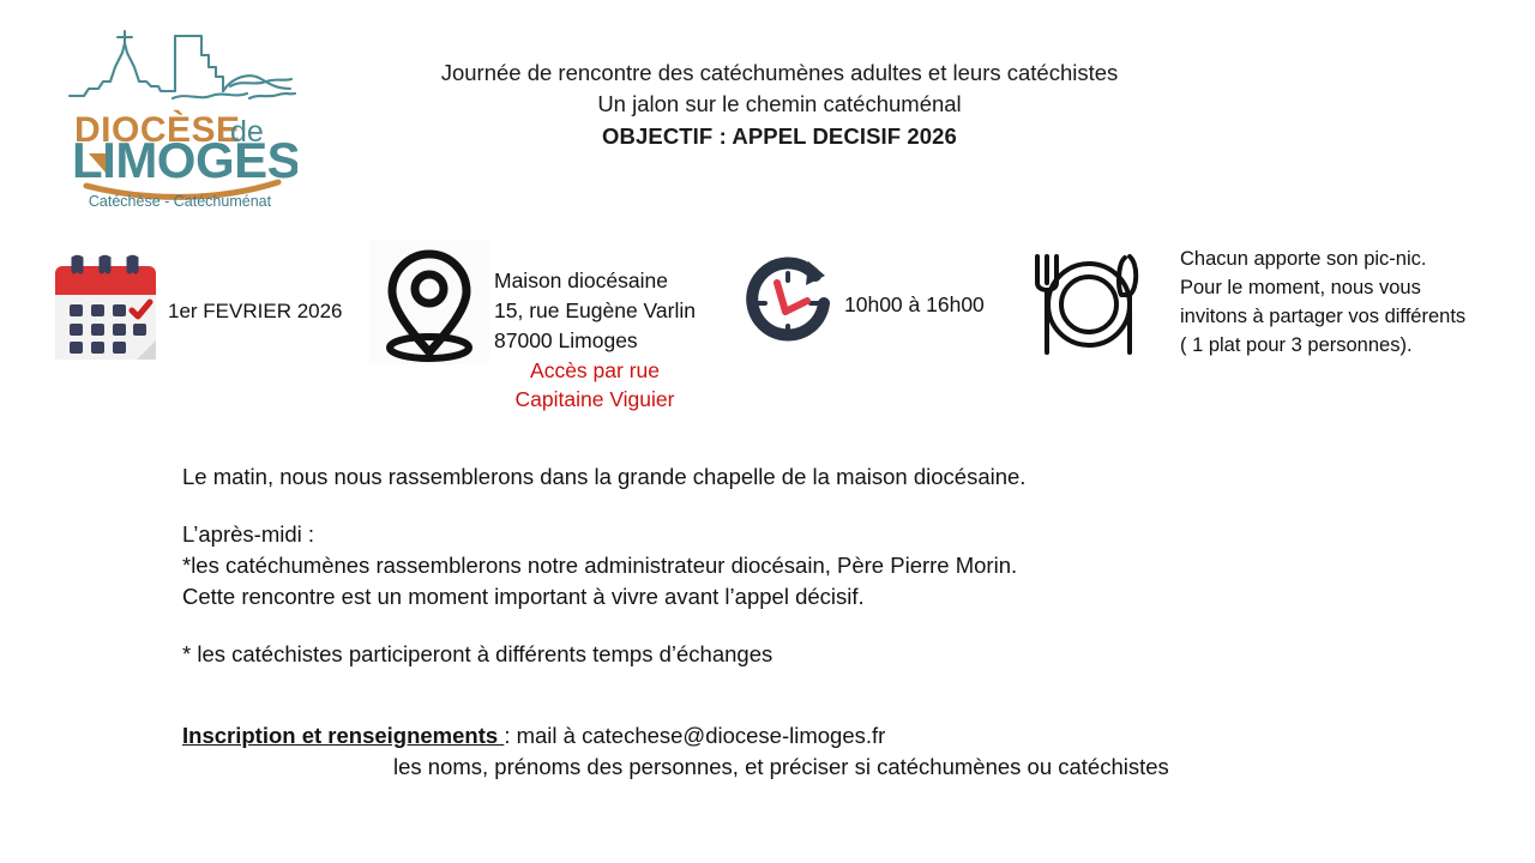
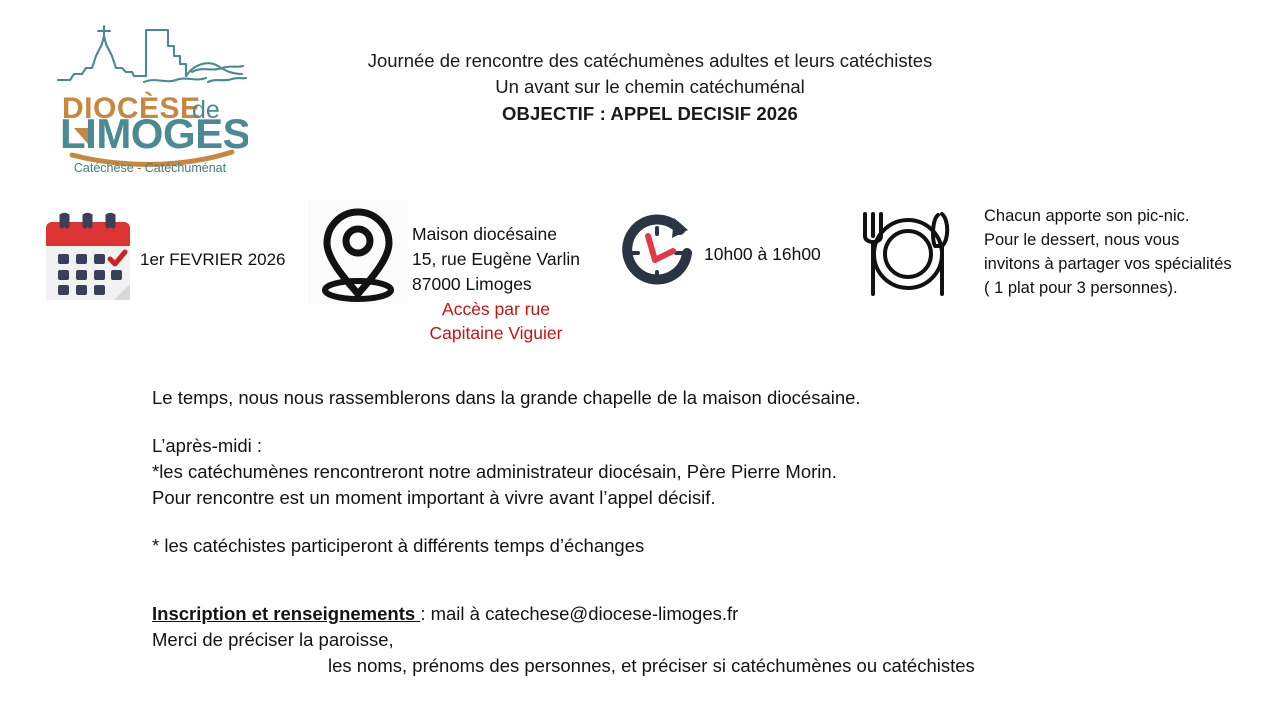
  DIOCÈSE
  de
  LIMOGES
  Catéchèse - Catéchuménat
  Journée de rencontre des catéchumènes adultes et leurs catéchistes
- Un jalon sur le chemin catéchuménal
+ Un avant sur le chemin catéchuménal
  OBJECTIF : APPEL DECISIF 2026
  1er FEVRIER 2026
  Maison diocésaine
  15, rue Eugène Varlin
  87000 Limoges
  Accès par rue
  Capitaine Viguier
  10h00 à 16h00
  Chacun apporte son pic-nic.
- Pour le moment, nous vous
+ Pour le dessert, nous vous
- invitons à partager vos différents
+ invitons à partager vos spécialités
  ( 1 plat pour 3 personnes).
- Le matin, nous nous rassemblerons dans la grande chapelle de la maison diocésaine.
+ Le temps, nous nous rassemblerons dans la grande chapelle de la maison diocésaine.
  L’après-midi :
- *les catéchumènes rassemblerons notre administrateur diocésain, Père Pierre Morin.
+ *les catéchumènes rencontreront notre administrateur diocésain, Père Pierre Morin.
- Cette rencontre est un moment important à vivre avant l’appel décisif.
+ Pour rencontre est un moment important à vivre avant l’appel décisif.
  * les catéchistes participeront à différents temps d’échanges
  Inscription et renseignements : mail à catechese@diocese-limoges.fr
+ Merci de préciser la paroisse,
  les noms, prénoms des personnes, et préciser si catéchumènes ou catéchistes
